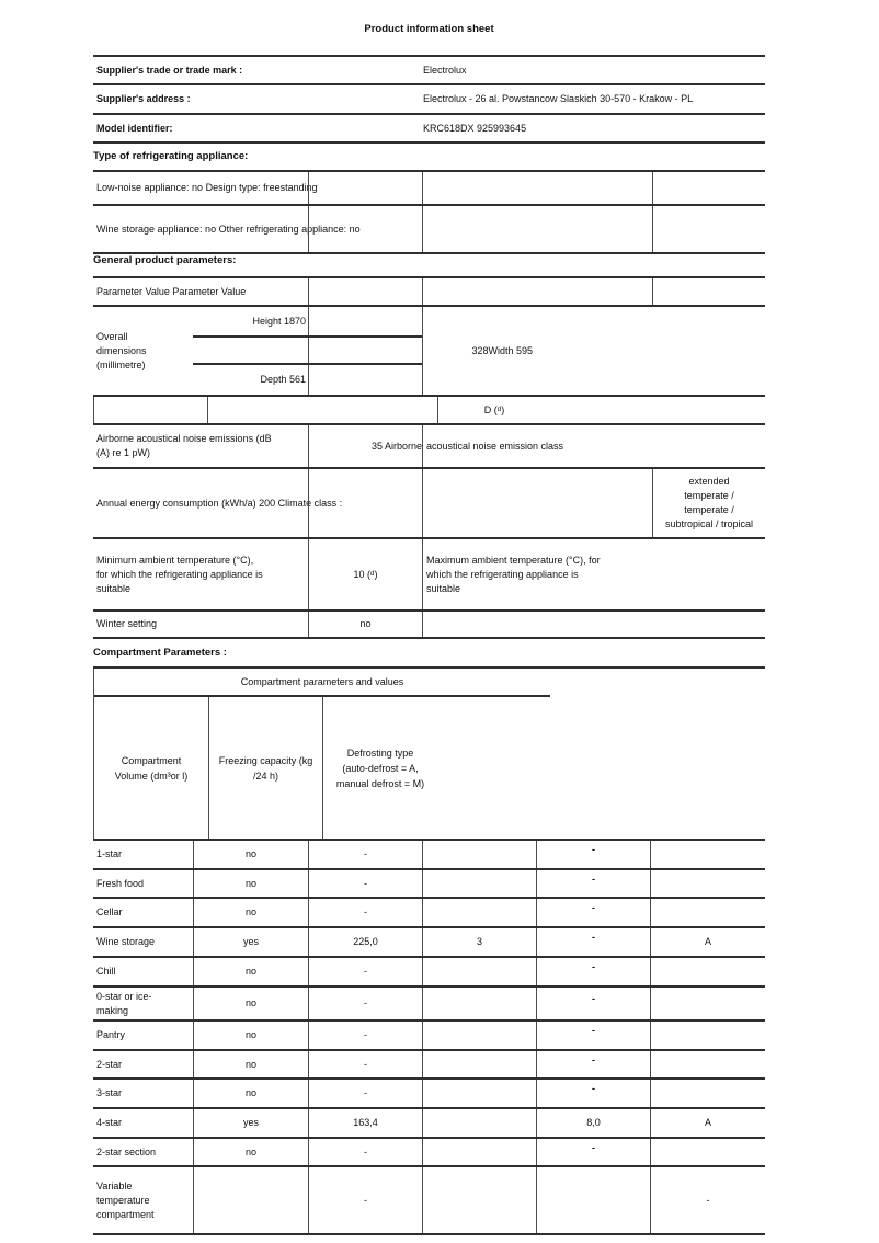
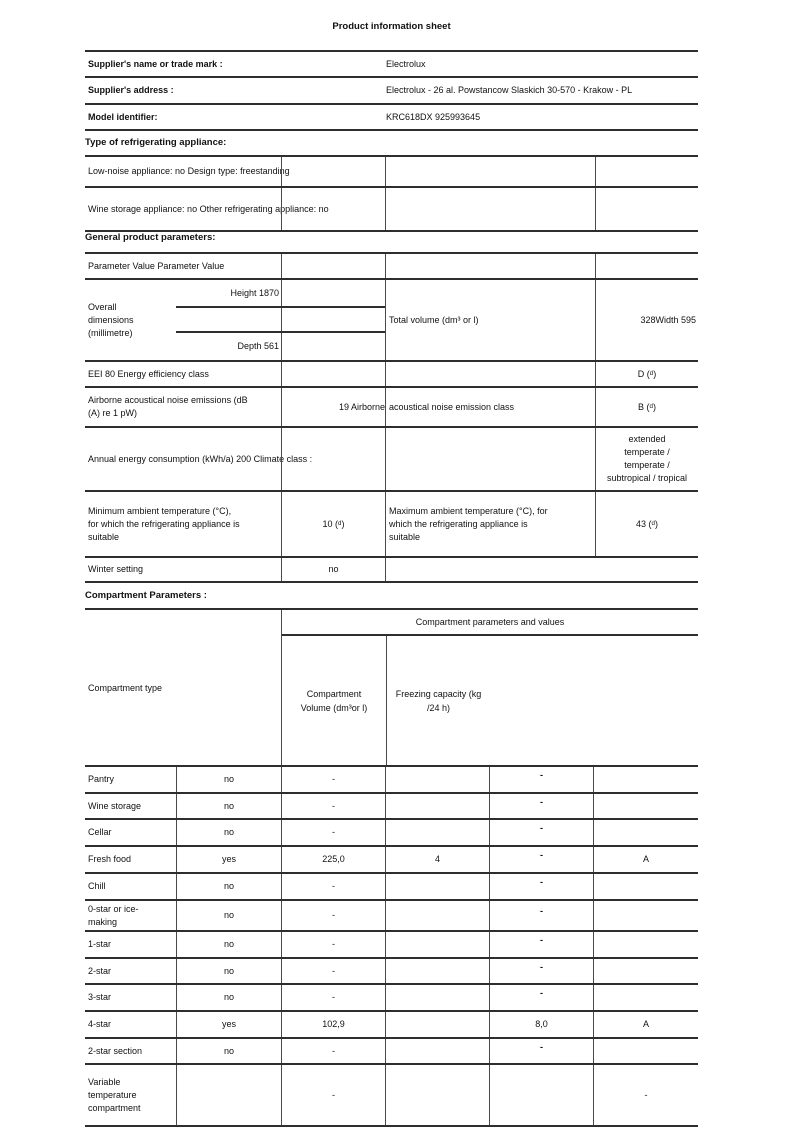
  Product information sheet
- Supplier's trade or trade mark :
+ Supplier's name or trade mark :
  Electrolux
  Supplier's address :
  Electrolux - 26 al. Powstancow Slaskich 30-570 - Krakow - PL
  Model identifier:
  KRC618DX 925993645
  Type of refrigerating appliance:
  Low-noise appliance: no Design type: freestandi
  Wine storage appliance: no Other refrigerating a
  General product parameters:
  Parameter Value Parameter Value
  Overall
  dimensions
  (millimetre)
  Height 1870
  Depth 561
+ Total volume (dm³ or l)
  328Width 595
+ EEI 80 Energy efficiency class
  D (ᵈ)
  Airborne acoustical noise emissions (dB
  (A) re 1 pW)
- 35 Airborne
+ 19 Airborne
  acoustical noise emission class
+ B (ᵈ)
  Annual energy consumption (kWh/a) 200 Climat
  extended
  temperate /
  temperate /
  subtropical / tropical
  Minimum ambient temperature (°C),
  for which the refrigerating appliance is
  suitable
  10 (ᵈ)
  Maximum ambient temperature (°C), for
  which the refrigerating appliance is
  suitable
+ 43 (ᵈ)
  Winter setting
  no
  Compartment Parameters :
+ Compartment type
  Compartment parameters and values
  Compartment
  Volume (dm³or l)
  Freezing capacity (kg
  /24 h)
- Defrosting type
- (auto-defrost = A,
- manual defrost = M)
- 1-star
+ Pantry
  no
  -
  -
- Fresh food
+ Wine storage
  no
  -
  -
  Cellar
  no
  -
  -
- Wine storage
+ Fresh food
  yes
  225,0
- 3
+ 4
  -
  A
  Chill
  no
  -
  -
  0-star or ice-
  making
  no
  -
  -
- Pantry
+ 1-star
  no
  -
  -
  2-star
  no
  -
  -
  3-star
  no
  -
  -
  4-star
  yes
- 163,4
+ 102,9
  8,0
  A
  2-star section
  no
  -
  -
  Variable
  temperature
  compartment
  -
  -
